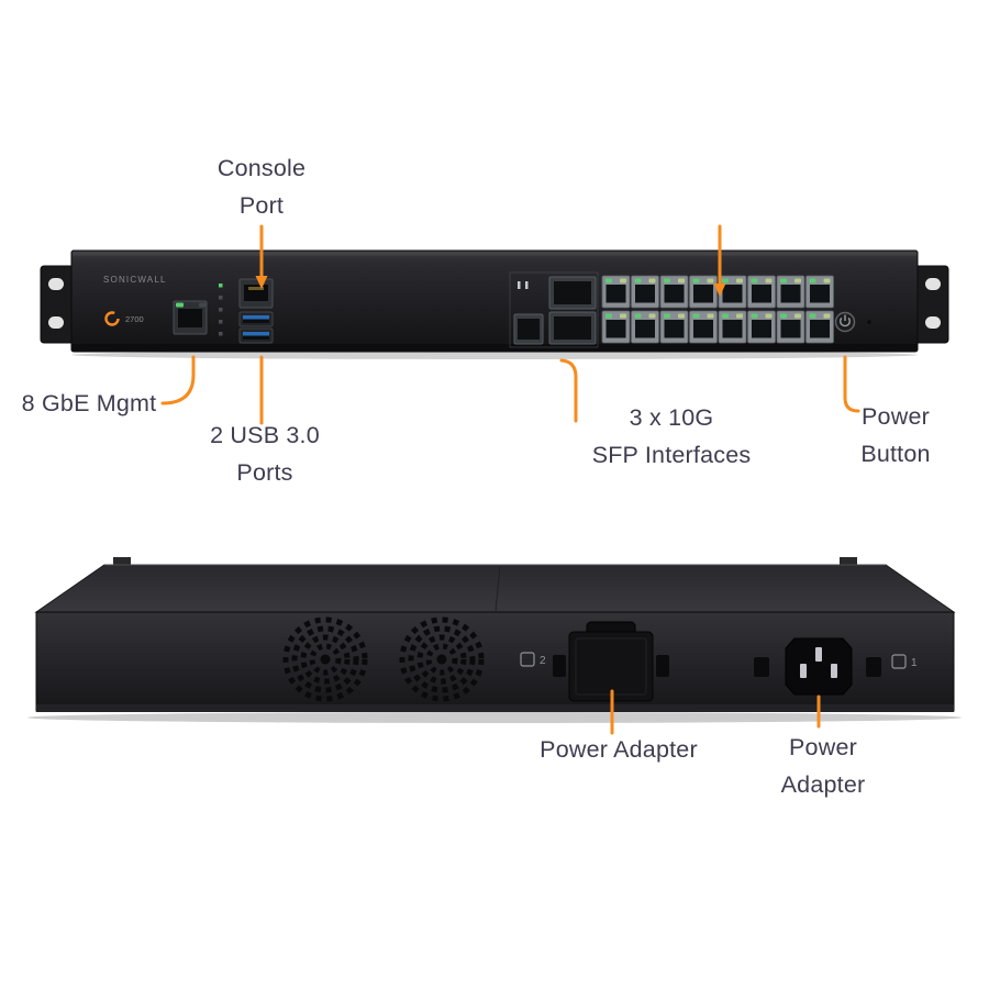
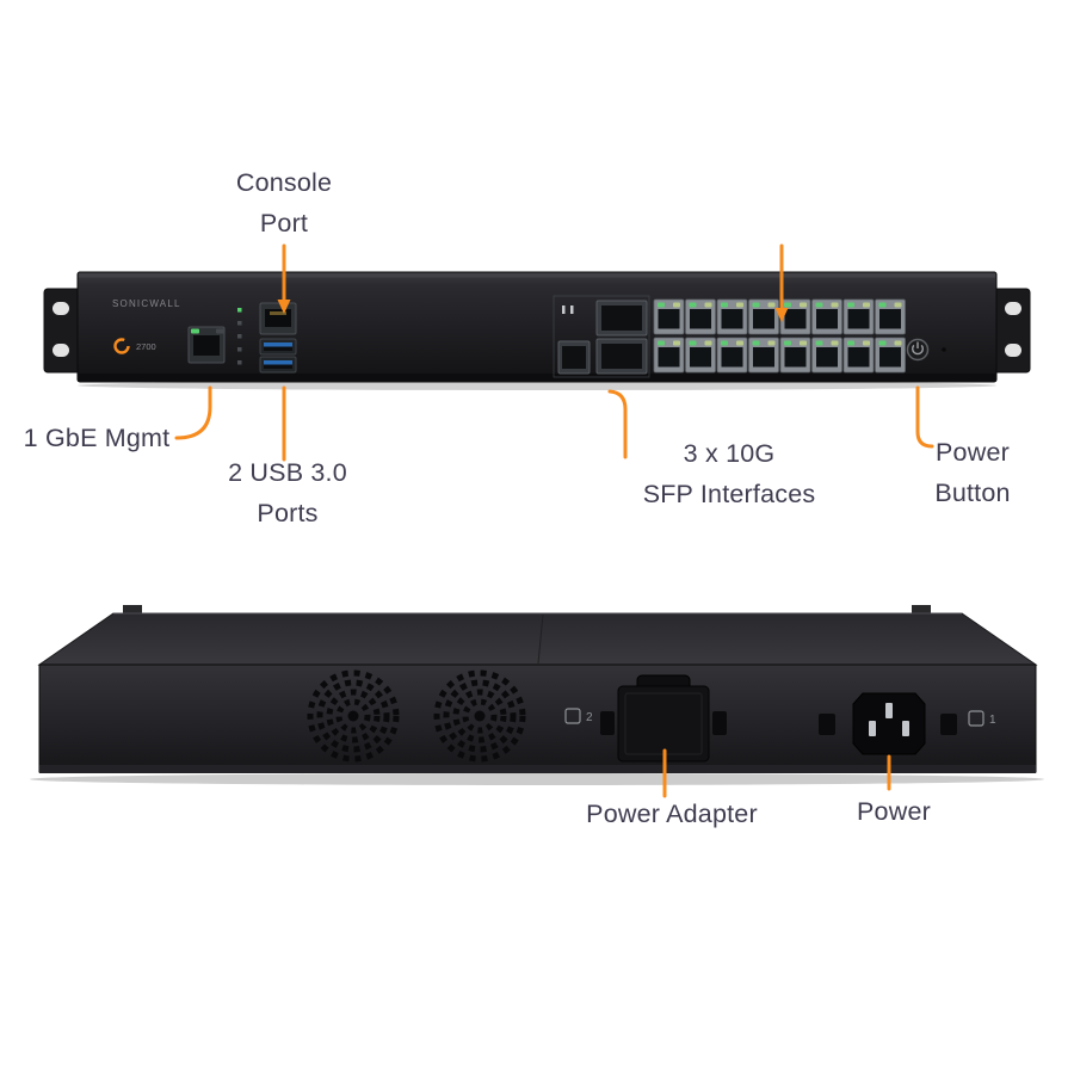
  SONICWALL
  2700
  2
  1
  Console
  Port
- 8 GbE Mgmt
+ 1 GbE Mgmt
  2 USB 3.0
  Ports
  3 x 10G
  SFP Interfaces
  Power
  Button
  Power Adapter
  Power
- Adapter
